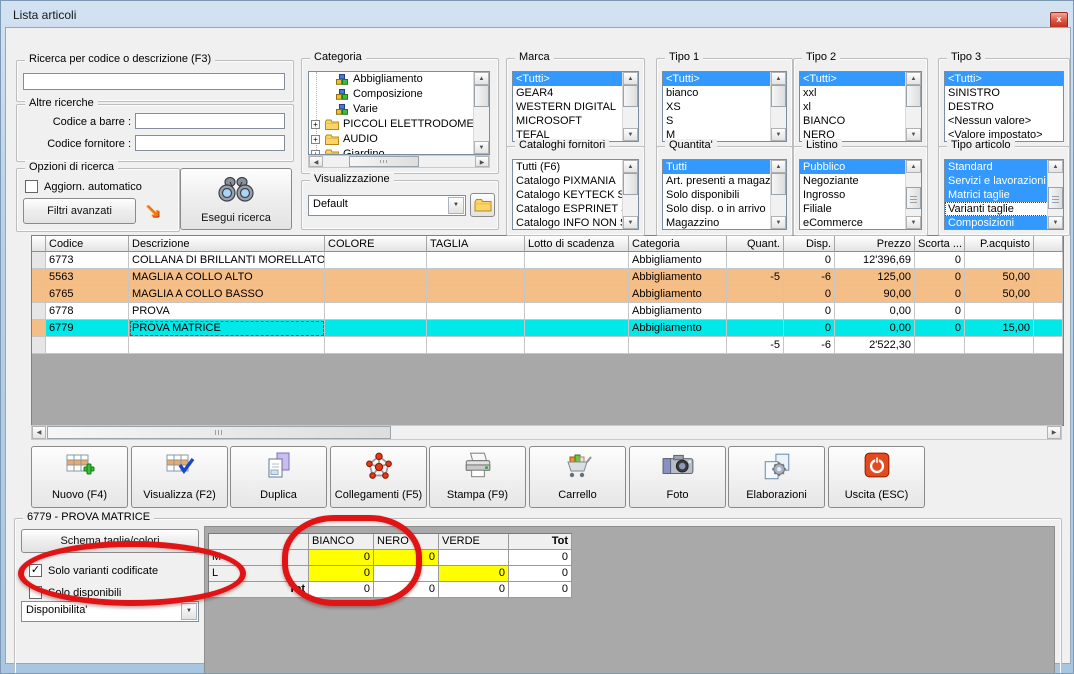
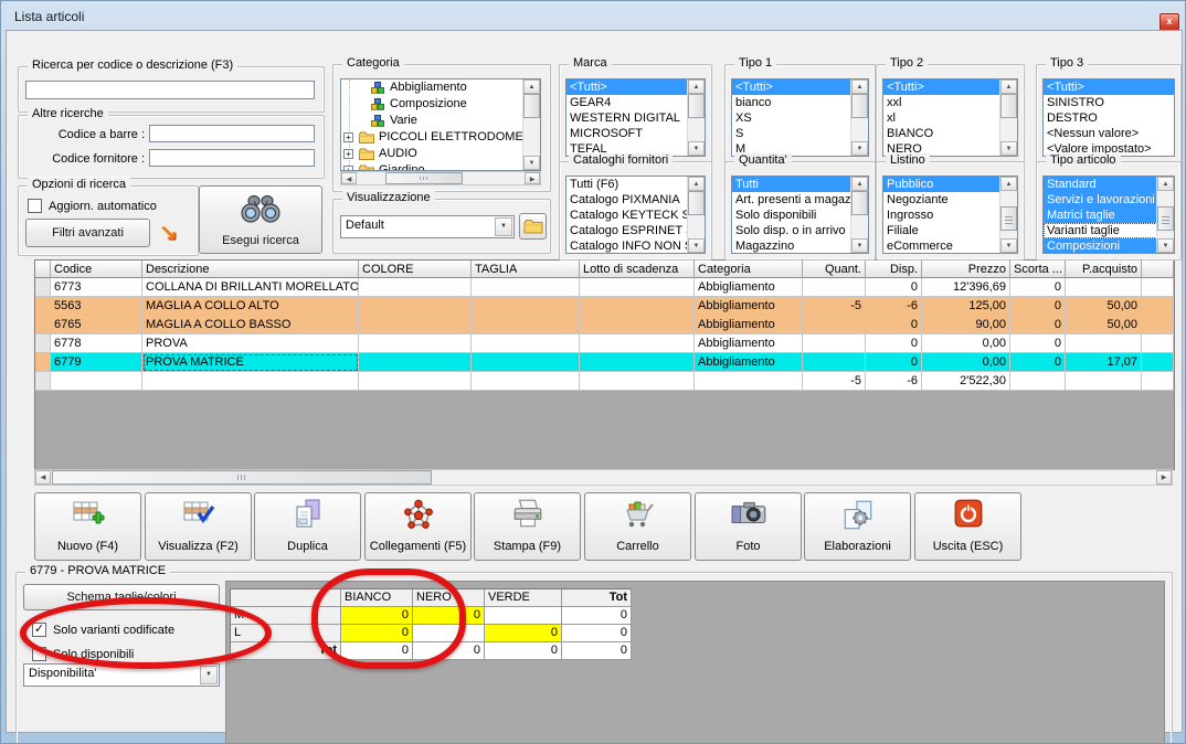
  Lista articoli
  x
  Ricerca per codice o descrizione (F3)
  Altre ricerche
  Codice a barre :
  Codice fornitore :
  Opzioni di ricerca
  Aggiorn. automatico
  Filtri avanzati
  ↘
  Esegui ricerca
  Categoria
  Abbigliamento
  Composizione
  Varie
  +
  PICCOLI ELETTRODOME
  +
  AUDIO
  Visualizzazione
  Default
  Codice
  Descrizione
  COLORE
  TAGLIA
  Lotto di scadenza
  Categoria
  Quant.
  Disp.
  Prezzo
  Scorta ...
  P.acquisto
  6773
  COLLANA DI BRILLANTI MORELLATO
  Abbigliamento
  0
  12'396,69
  0
  5563
  MAGLIA A COLLO ALTO
  Abbigliamento
  -5
  -6
  125,00
  0
  50,00
  6765
  MAGLIA A COLLO BASSO
  Abbigliamento
  0
  90,00
  0
  50,00
  6778
  PROVA
  Abbigliamento
  0
  0,00
  0
  6779
  PROVA MATRICE
  Abbigliamento
  0
  0,00
  0
- 15,00
+ 17,07
  -5
  -6
  2'522,30
  6779 - PROVA MATRICE
  Schema taglie/colori
  ✓
  Solo varianti codificate
  Solo disponibili
  Disponibilita'
  BIANCO
  NERO
  VERDE
  Tot
  M
  0
  0
  0
  L
  0
  0
  0
  Tot
  0
  0
  0
  0
  Marca
  <Tutti>
  GEAR4
  WESTERN DIGITAL
  MICROSOFT
  TEFAL
  Tipo 1
  <Tutti>
  bianco
  XS
  S
  M
  Tipo 2
  <Tutti>
  xxl
  xl
  BIANCO
  NERO
  Tipo 3
  <Tutti>
  SINISTRO
  DESTRO
  <Nessun valore>
  <Valore impostato>
  Cataloghi fornitori
  Tutti (F6)
  Catalogo PIXMANIA
  Catalogo KEYTECK
  Catalogo ESPRINET
  Catalogo INFO NON
  Quantita'
  Tutti
  Art. presenti a magaz
  Solo disponibili
  Solo disp. o in arrivo
  Magazzino
  Listino
  Pubblico
  Negoziante
  Ingrosso
  Filiale
  eCommerce
  Tipo articolo
  Standard
  Servizi e lavorazioni
  Matrici taglie
  Varianti taglie
  Composizioni
  Nuovo (F4)
  Visualizza (F2)
  Duplica
  Collegamenti (F5)
  Stampa (F9)
  Carrello
  Foto
  Elaborazioni
  Uscita (ESC)
